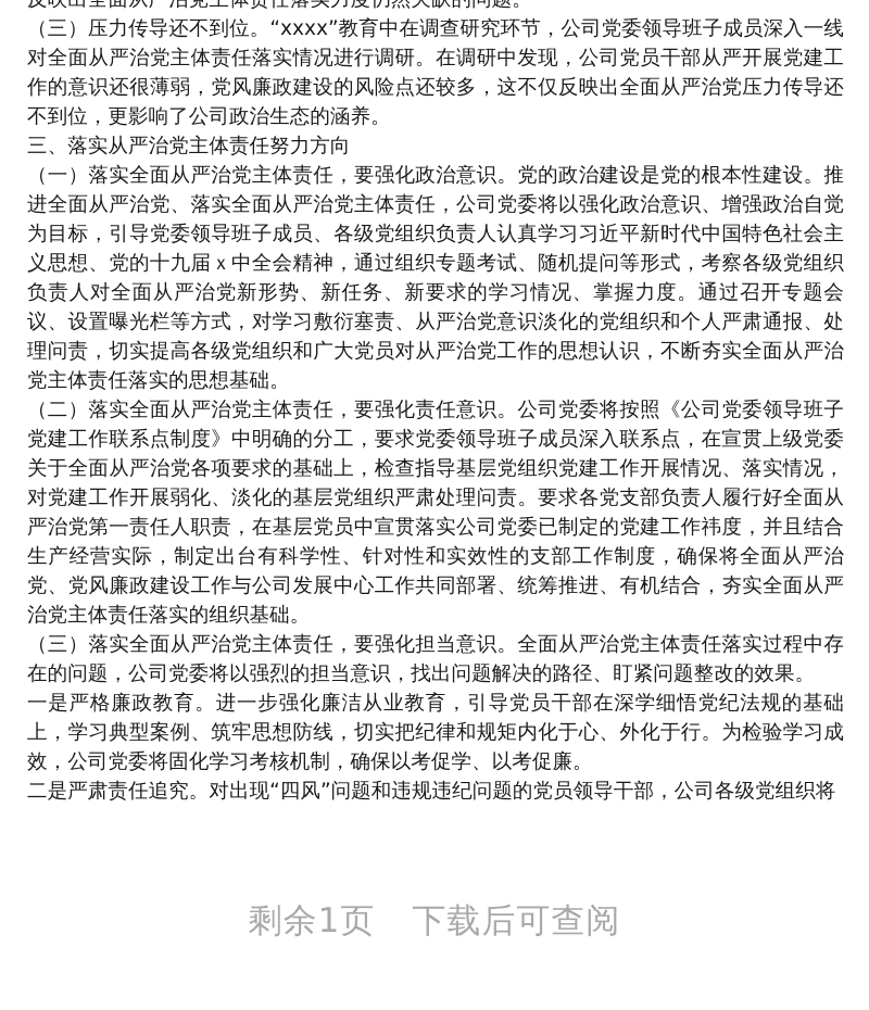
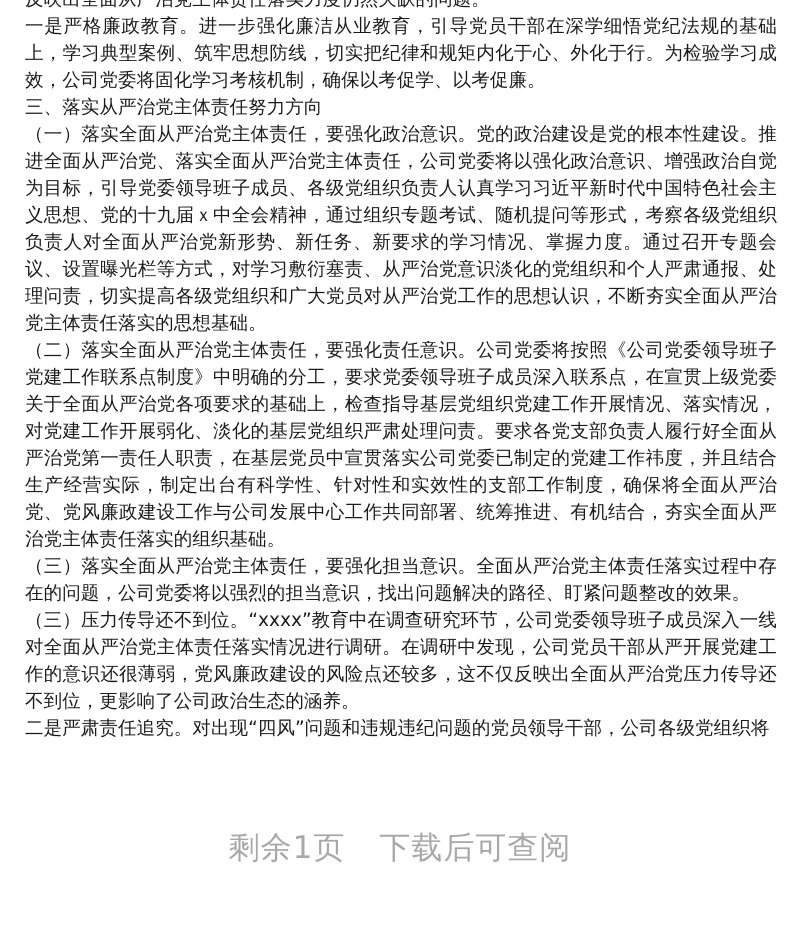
- （三）压力传导还不到位。“xxxx”教育中在调查研究环节，公司党委领导班子成员深入一线对全面从严治党主体责任落实情况进行调研。在调研中发现，公司党员干部从严开展党建工作的意识还很薄弱，党风廉政建设的风险点还较多，这不仅反映出全面从严治党压力传导还不到位，更影响了公司政治生态的涵养。
+ 一是严格廉政教育。进一步强化廉洁从业教育，引导党员干部在深学细悟党纪法规的基础上，学习典型案例、筑牢思想防线，切实把纪律和规矩内化于心、外化于行。为检验学习成效，公司党委将固化学习考核机制，确保以考促学、以考促廉。
  三、落实从严治党主体责任努力方向
  （一）落实全面从严治党主体责任，要强化政治意识。党的政治建设是党的根本性建设。推进全面从严治党、落实全面从严治党主体责任，公司党委将以强化政治意识、增强政治自觉为目标，引导党委领导班子成员、各级党组织负责人认真学习习近平新时代中国特色社会主义思想、党的十九届ｘ中全会精神，通过组织专题考试、随机提问等形式，考察各级党组织负责人对全面从严治党新形势、新任务、新要求的学习情况、掌握力度。通过召开专题会议、设置曝光栏等方式，对学习敷衍塞责、从严治党意识淡化的党组织和个人严肃通报、处理问责，切实提高各级党组织和广大党员对从严治党工作的思想认识，不断夯实全面从严治党主体责任落实的思想基础。
  （二）落实全面从严治党主体责任，要强化责任意识。公司党委将按照《公司党委领导班子党建工作联系点制度》中明确的分工，要求党委领导班子成员深入联系点，在宣贯上级党委关于全面从严治党各项要求的基础上，检查指导基层党组织党建工作开展情况、落实情况，对党建工作开展弱化、淡化的基层党组织严肃处理问责。要求各党支部负责人履行好全面从严治党第一责任人职责，在基层党员中宣贯落实公司党委已制定的党建工作祎度，并且结合生产经营实际，制定出台有科学性、针对性和实效性的支部工作制度，确保将全面从严治党、党风廉政建设工作与公司发展中心工作共同部署、统筹推进、有机结合，夯实全面从严治党主体责任落实的组织基础。
  （三）落实全面从严治党主体责任，要强化担当意识。全面从严治党主体责任落实过程中存在的问题，公司党委将以强烈的担当意识，找出问题解决的路径、盯紧问题整改的效果。
- 一是严格廉政教育。进一步强化廉洁从业教育，引导党员干部在深学细悟党纪法规的基础上，学习典型案例、筑牢思想防线，切实把纪律和规矩内化于心、外化于行。为检验学习成效，公司党委将固化学习考核机制，确保以考促学、以考促廉。
+ （三）压力传导还不到位。“xxxx”教育中在调查研究环节，公司党委领导班子成员深入一线对全面从严治党主体责任落实情况进行调研。在调研中发现，公司党员干部从严开展党建工作的意识还很薄弱，党风廉政建设的风险点还较多，这不仅反映出全面从严治党压力传导还不到位，更影响了公司政治生态的涵养。
  二是严肃责任追究。对出现“四风”问题和违规违纪问题的党员领导干部，公司各级党组织将
  剩余1页 下载后可查阅
